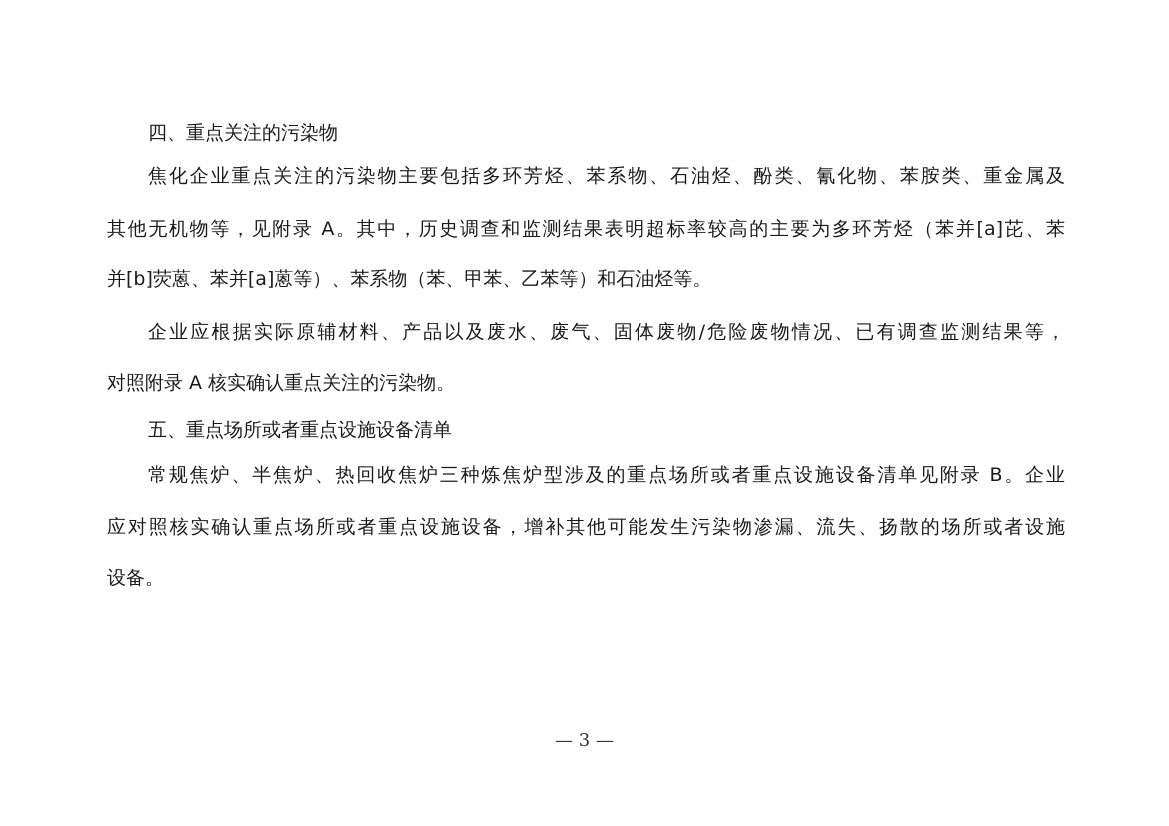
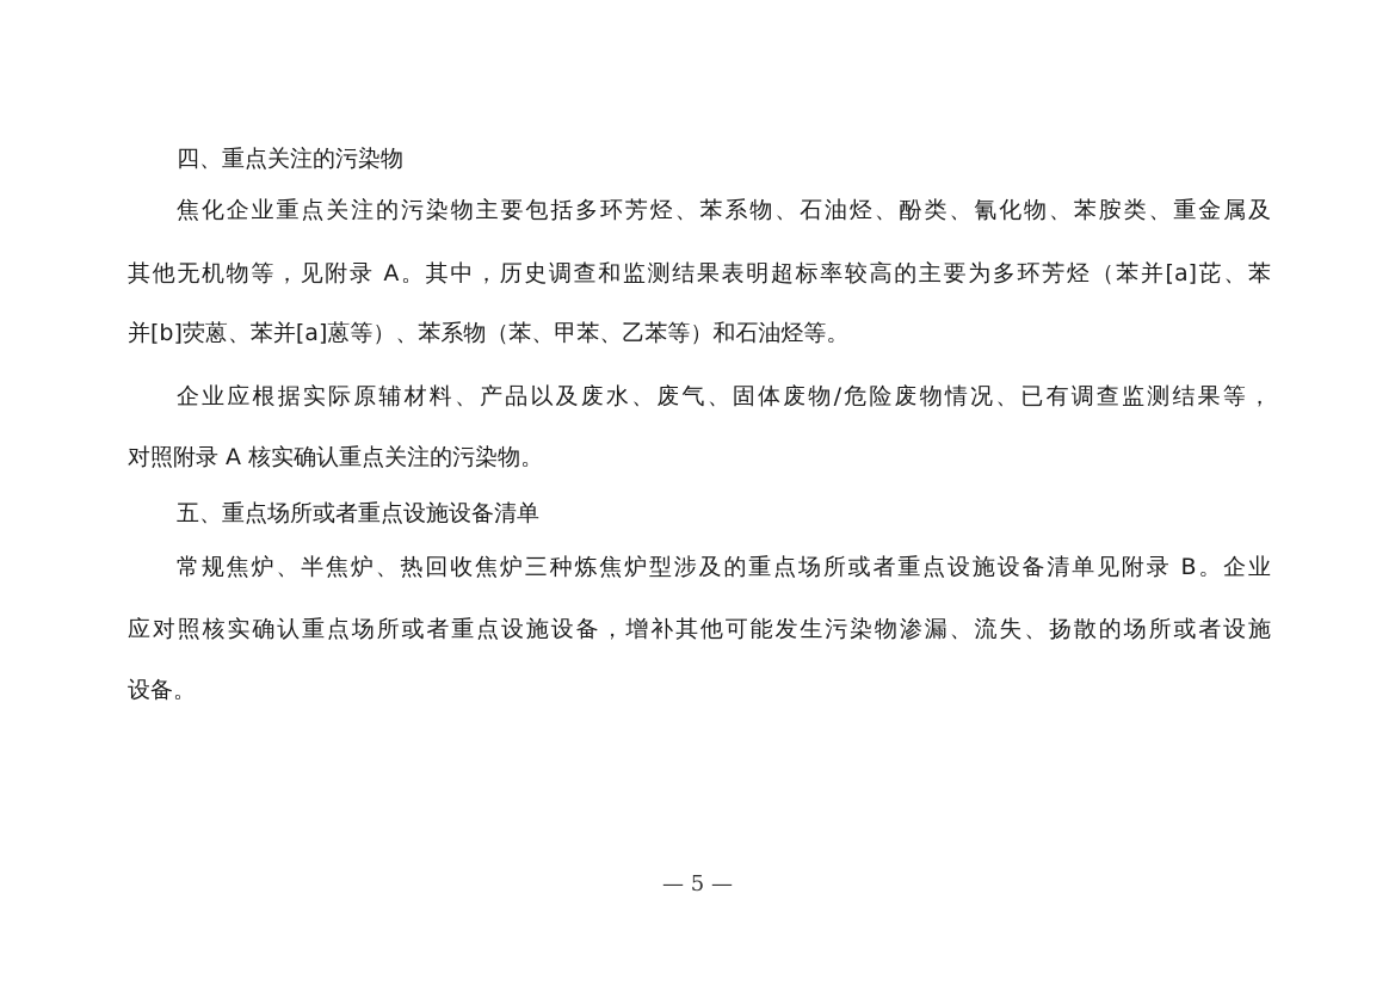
  四、重点关注的污染物
  焦化企业重点关注的污染物主要包括多环芳烃、苯系物、石油烃、酚类、氰化物、苯胺类、重金属及
  其他无机物等，见附录 A。其中，历史调查和监测结果表明超标率较高的主要为多环芳烃（苯并[a]芘、苯
  并[b]荧蒽、苯并[a]蒽等）、苯系物（苯、甲苯、乙苯等）和石油烃等。
  企业应根据实际原辅材料、产品以及废水、废气、固体废物/危险废物情况、已有调查监测结果等，
  对照附录 A 核实确认重点关注的污染物。
  五、重点场所或者重点设施设备清单
  常规焦炉、半焦炉、热回收焦炉三种炼焦炉型涉及的重点场所或者重点设施设备清单见附录 B。企业
  应对照核实确认重点场所或者重点设施设备，增补其他可能发生污染物渗漏、流失、扬散的场所或者设施
  设备。
- — 3 —
+ — 5 —
